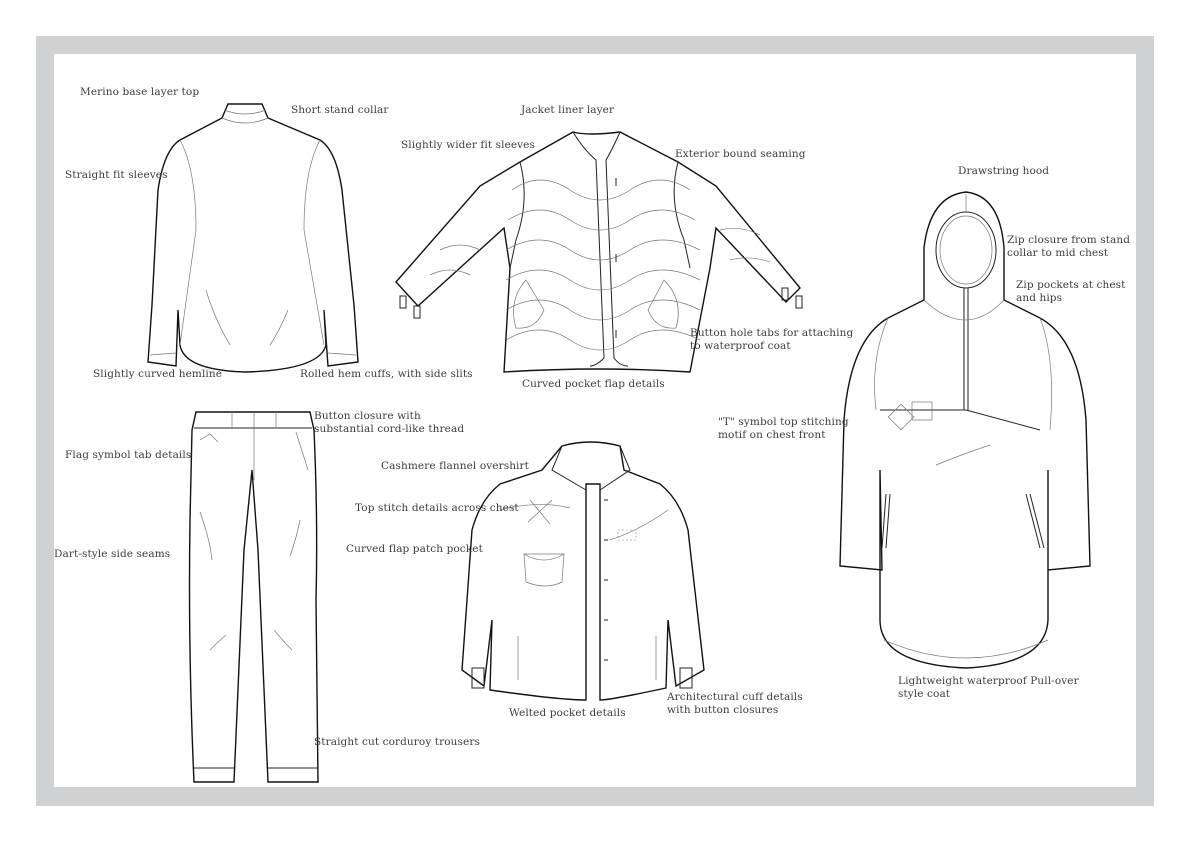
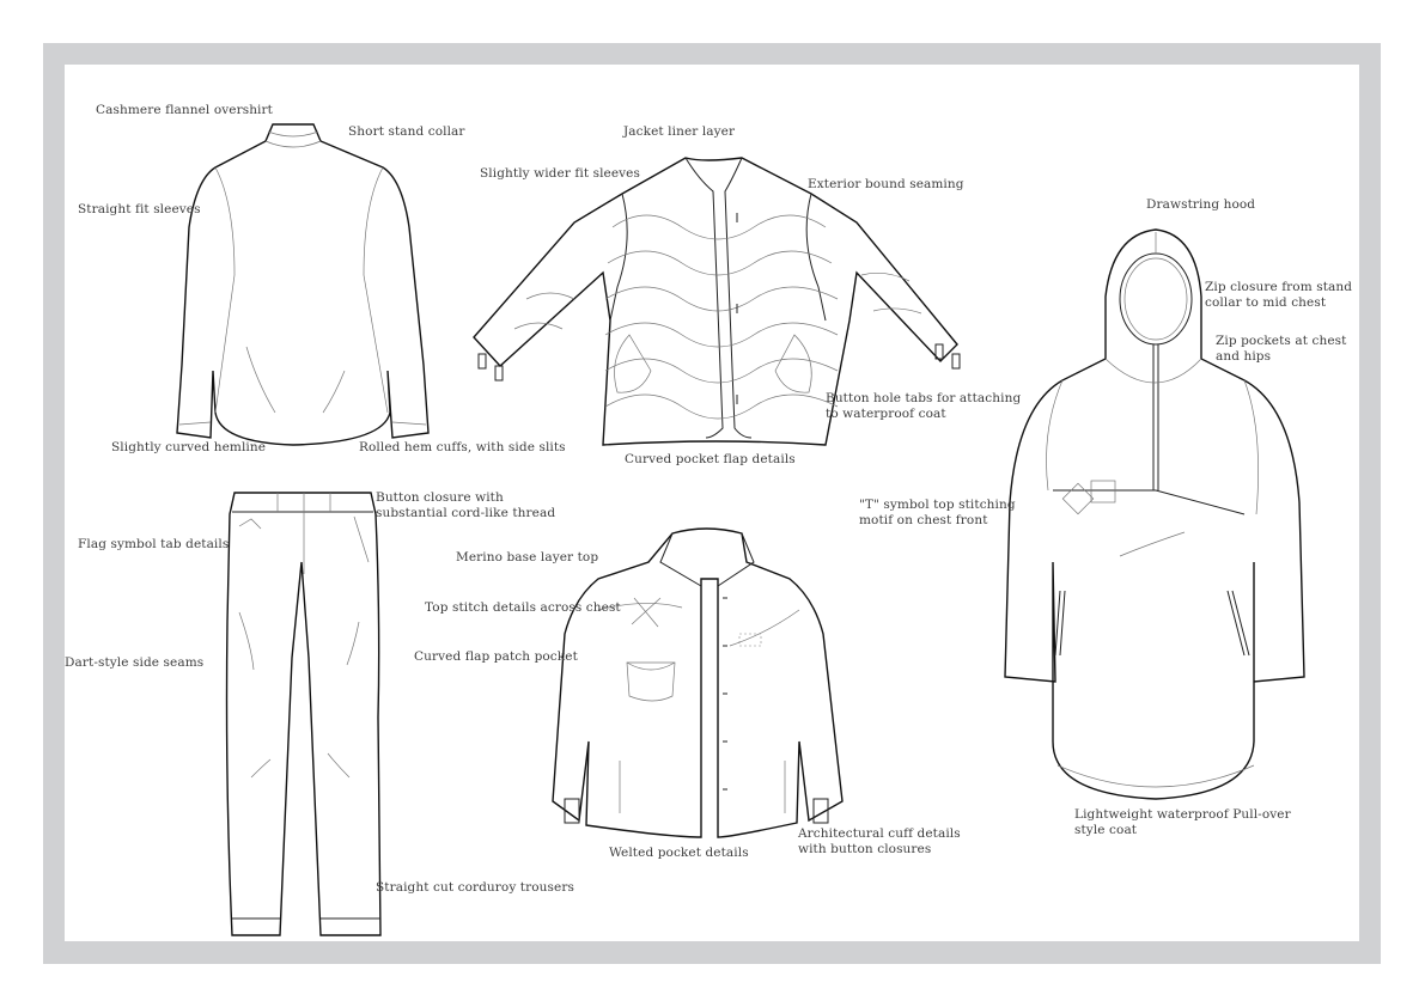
- Merino base layer top
+ Cashmere flannel overshirt
  Short stand collar
  Straight fit sleeves
  Slightly curved hemline
  Rolled hem cuffs, with side slits
  Jacket liner layer
  Slightly wider fit sleeves
  Exterior bound seaming
  Button hole tabs for attaching
  to waterproof coat
  Curved pocket flap details
  Drawstring hood
  Zip closure from stand
  collar to mid chest
  Zip pockets at chest
  and hips
  "T" symbol top stitching
  motif on chest front
  Lightweight waterproof Pull-over
  style coat
  Button closure with
  substantial cord-like thread
  Flag symbol tab details
  Dart-style side seams
  Straight cut corduroy trousers
- Cashmere flannel overshirt
+ Merino base layer top
  Top stitch details across chest
  Curved flap patch pocket
  Welted pocket details
  Architectural cuff details
  with button closures
